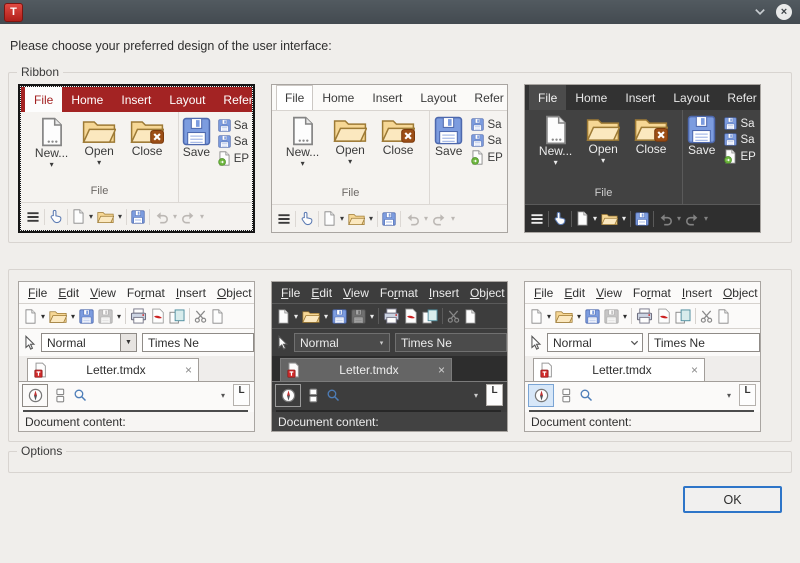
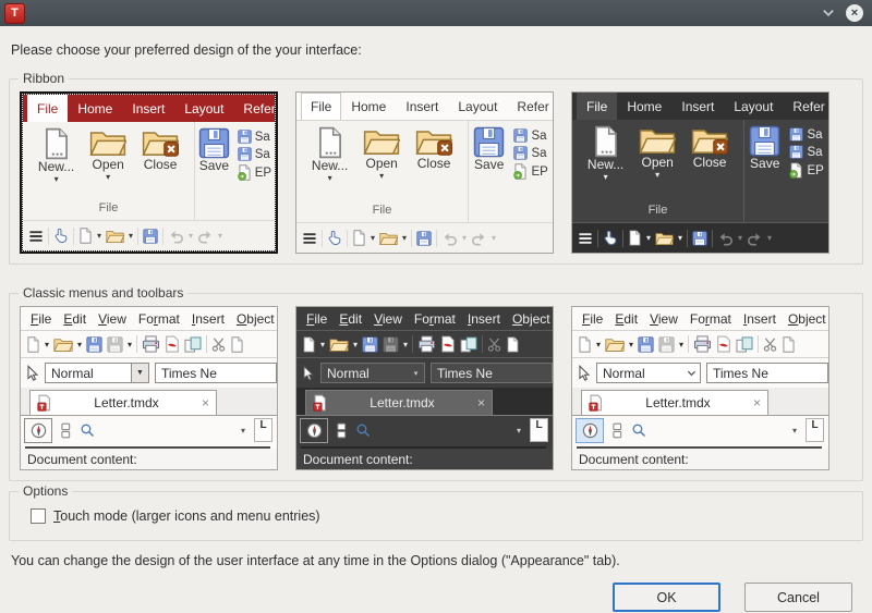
  T
  ×
- Please choose your preferred design of the user interface:
+ Please choose your preferred design of the your interface:
  Ribbon
  File
  Home
  Insert
  Layout
  Refer
  New...
  ▾
  Open
  ▾
  Close
  File
  Save
  Sa
  Sa
  EP
  ▾
  ▾
  ▾
  ▾
  File
  Home
  Insert
  Layout
  Refer
  New...
  ▾
  Open
  ▾
  Close
  File
  Save
  Sa
  Sa
  EP
  ▾
  ▾
  ▾
  ▾
  File
  Home
  Insert
  Layout
  Refer
  New...
  ▾
  Open
  ▾
  Close
  File
  Save
  Sa
  Sa
  EP
  ▾
  ▾
  ▾
  ▾
+ Classic menus and toolbars
  File
  Edit
  View
  Format
  Insert
  Object
  ▾
  ▾
  ▾
  Normal
  Times Ne
  Letter.tmdx
  ×
  ▾
  L
  Document content:
  File
  Edit
  View
  Format
  Insert
  Object
  ▾
  ▾
  ▾
  Normal
  Times Ne
  Letter.tmdx
  ×
  ▾
  L
  Document content:
  File
  Edit
  View
  Format
  Insert
  Object
  ▾
  ▾
  ▾
  Normal
  Times Ne
  Letter.tmdx
  ×
  ▾
  L
  Document content:
  Options
+ Touch mode (larger icons and menu entries)
+ You can change the design of the user interface at any time in the Options dialog ("Appearance" tab).
  OK
+ Cancel
